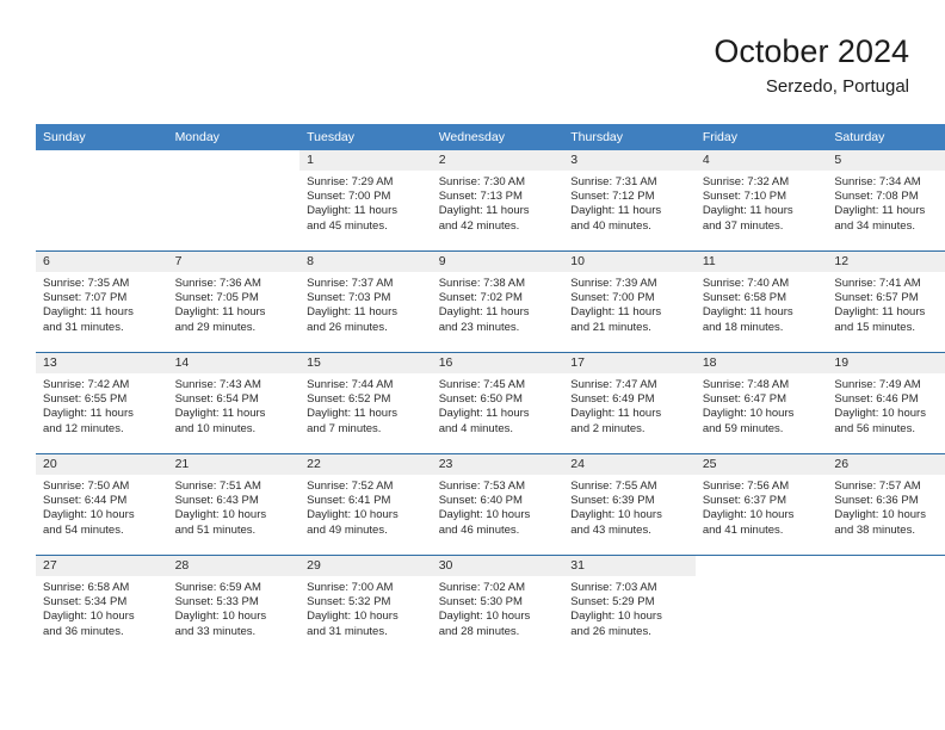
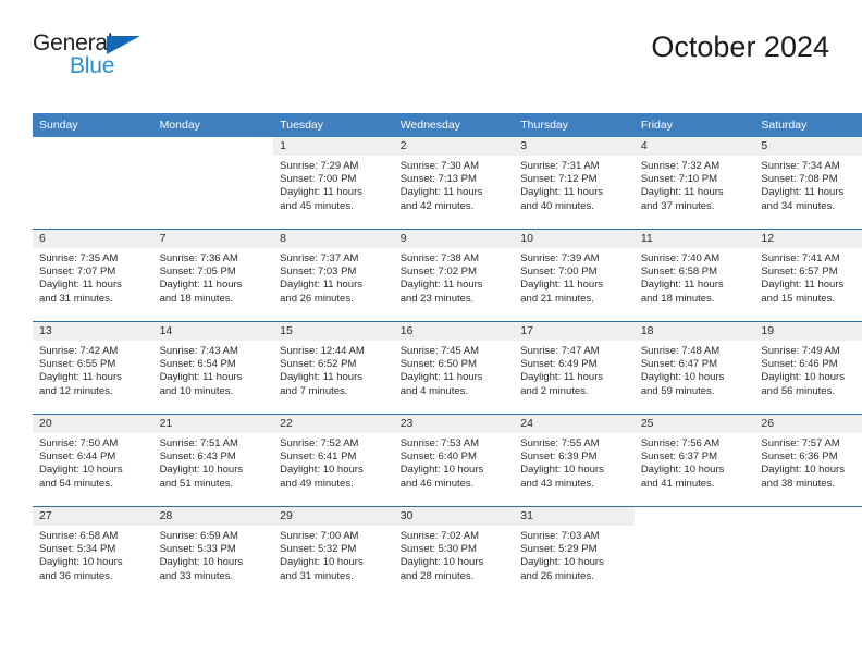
+ General
+ Blue
  October 2024
- Serzedo, Portugal
  Sunday	Monday	Tuesday	Wednesday	Thursday	Friday	Saturday
  		1Sunrise: 7:29 AMSunset: 7:00 PMDaylight: 11 hoursand 45 minutes.	2Sunrise: 7:30 AMSunset: 7:13 PMDaylight: 11 hoursand 42 minutes.	3Sunrise: 7:31 AMSunset: 7:12 PMDaylight: 11 hoursand 40 minutes.	4Sunrise: 7:32 AMSunset: 7:10 PMDaylight: 11 hoursand 37 minutes.	5Sunrise: 7:34 AMSunset: 7:08 PMDaylight: 11 hoursand 34 minutes.
- 6Sunrise: 7:35 AMSunset: 7:07 PMDaylight: 11 hoursand 31 minutes.	7Sunrise: 7:36 AMSunset: 7:05 PMDaylight: 11 hoursand 29 minutes.	8Sunrise: 7:37 AMSunset: 7:03 PMDaylight: 11 hoursand 26 minutes.	9Sunrise: 7:38 AMSunset: 7:02 PMDaylight: 11 hoursand 23 minutes.	10Sunrise: 7:39 AMSunset: 7:00 PMDaylight: 11 hoursand 21 minutes.	11Sunrise: 7:40 AMSunset: 6:58 PMDaylight: 11 hoursand 18 minutes.	12Sunrise: 7:41 AMSunset: 6:57 PMDaylight: 11 hoursand 15 minutes.
+ 6Sunrise: 7:35 AMSunset: 7:07 PMDaylight: 11 hoursand 31 minutes.	7Sunrise: 7:36 AMSunset: 7:05 PMDaylight: 11 hoursand 18 minutes.	8Sunrise: 7:37 AMSunset: 7:03 PMDaylight: 11 hoursand 26 minutes.	9Sunrise: 7:38 AMSunset: 7:02 PMDaylight: 11 hoursand 23 minutes.	10Sunrise: 7:39 AMSunset: 7:00 PMDaylight: 11 hoursand 21 minutes.	11Sunrise: 7:40 AMSunset: 6:58 PMDaylight: 11 hoursand 18 minutes.	12Sunrise: 7:41 AMSunset: 6:57 PMDaylight: 11 hoursand 15 minutes.
- 13Sunrise: 7:42 AMSunset: 6:55 PMDaylight: 11 hoursand 12 minutes.	14Sunrise: 7:43 AMSunset: 6:54 PMDaylight: 11 hoursand 10 minutes.	15Sunrise: 7:44 AMSunset: 6:52 PMDaylight: 11 hoursand 7 minutes.	16Sunrise: 7:45 AMSunset: 6:50 PMDaylight: 11 hoursand 4 minutes.	17Sunrise: 7:47 AMSunset: 6:49 PMDaylight: 11 hoursand 2 minutes.	18Sunrise: 7:48 AMSunset: 6:47 PMDaylight: 10 hoursand 59 minutes.	19Sunrise: 7:49 AMSunset: 6:46 PMDaylight: 10 hoursand 56 minutes.
+ 13Sunrise: 7:42 AMSunset: 6:55 PMDaylight: 11 hoursand 12 minutes.	14Sunrise: 7:43 AMSunset: 6:54 PMDaylight: 11 hoursand 10 minutes.	15Sunrise: 12:44 AMSunset: 6:52 PMDaylight: 11 hoursand 7 minutes.	16Sunrise: 7:45 AMSunset: 6:50 PMDaylight: 11 hoursand 4 minutes.	17Sunrise: 7:47 AMSunset: 6:49 PMDaylight: 11 hoursand 2 minutes.	18Sunrise: 7:48 AMSunset: 6:47 PMDaylight: 10 hoursand 59 minutes.	19Sunrise: 7:49 AMSunset: 6:46 PMDaylight: 10 hoursand 56 minutes.
  20Sunrise: 7:50 AMSunset: 6:44 PMDaylight: 10 hoursand 54 minutes.	21Sunrise: 7:51 AMSunset: 6:43 PMDaylight: 10 hoursand 51 minutes.	22Sunrise: 7:52 AMSunset: 6:41 PMDaylight: 10 hoursand 49 minutes.	23Sunrise: 7:53 AMSunset: 6:40 PMDaylight: 10 hoursand 46 minutes.	24Sunrise: 7:55 AMSunset: 6:39 PMDaylight: 10 hoursand 43 minutes.	25Sunrise: 7:56 AMSunset: 6:37 PMDaylight: 10 hoursand 41 minutes.	26Sunrise: 7:57 AMSunset: 6:36 PMDaylight: 10 hoursand 38 minutes.
  27Sunrise: 6:58 AMSunset: 5:34 PMDaylight: 10 hoursand 36 minutes.	28Sunrise: 6:59 AMSunset: 5:33 PMDaylight: 10 hoursand 33 minutes.	29Sunrise: 7:00 AMSunset: 5:32 PMDaylight: 10 hoursand 31 minutes.	30Sunrise: 7:02 AMSunset: 5:30 PMDaylight: 10 hoursand 28 minutes.	31Sunrise: 7:03 AMSunset: 5:29 PMDaylight: 10 hoursand 26 minutes.
